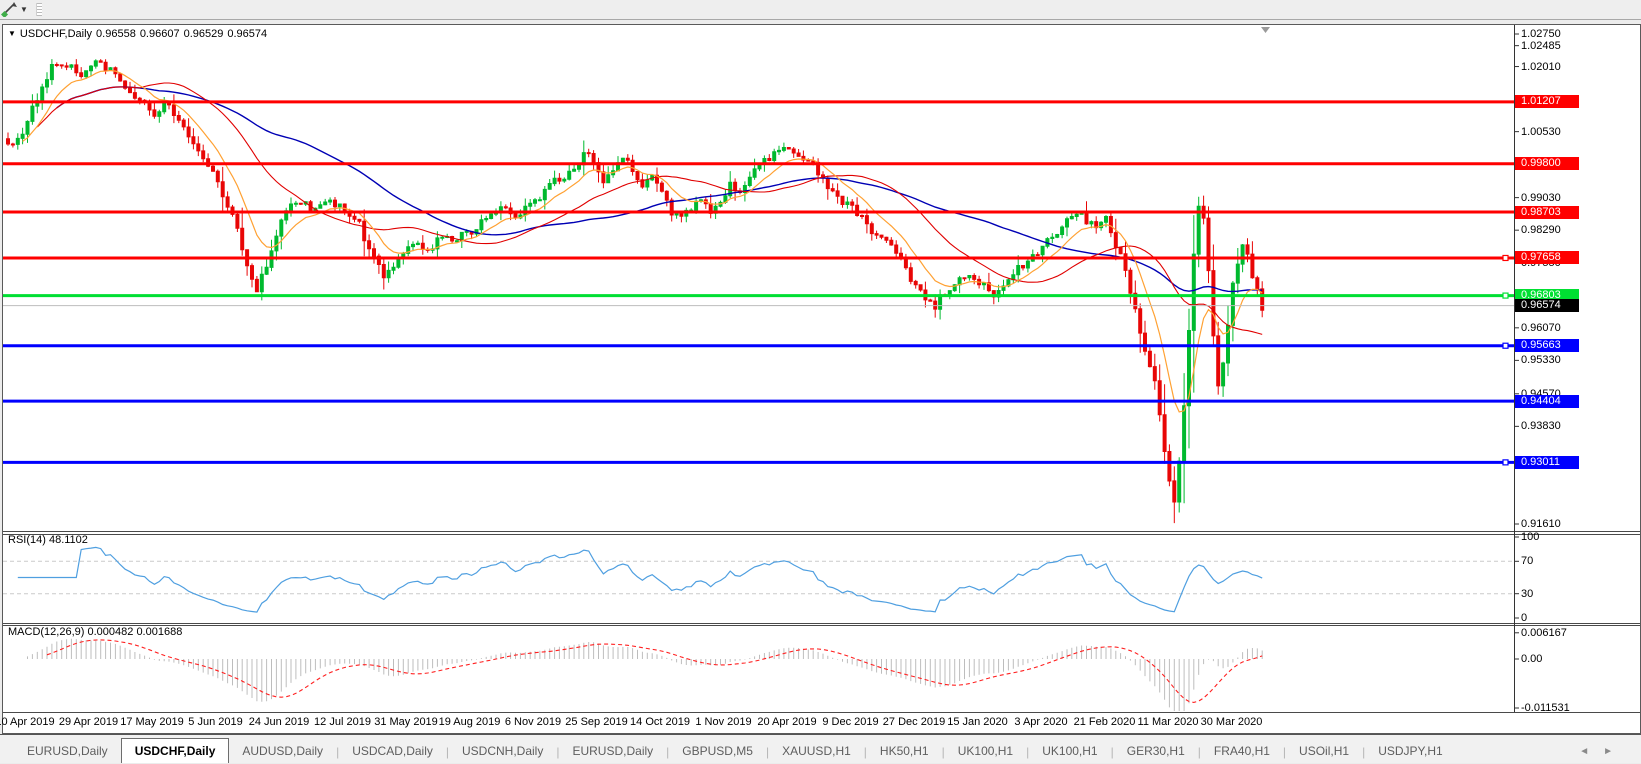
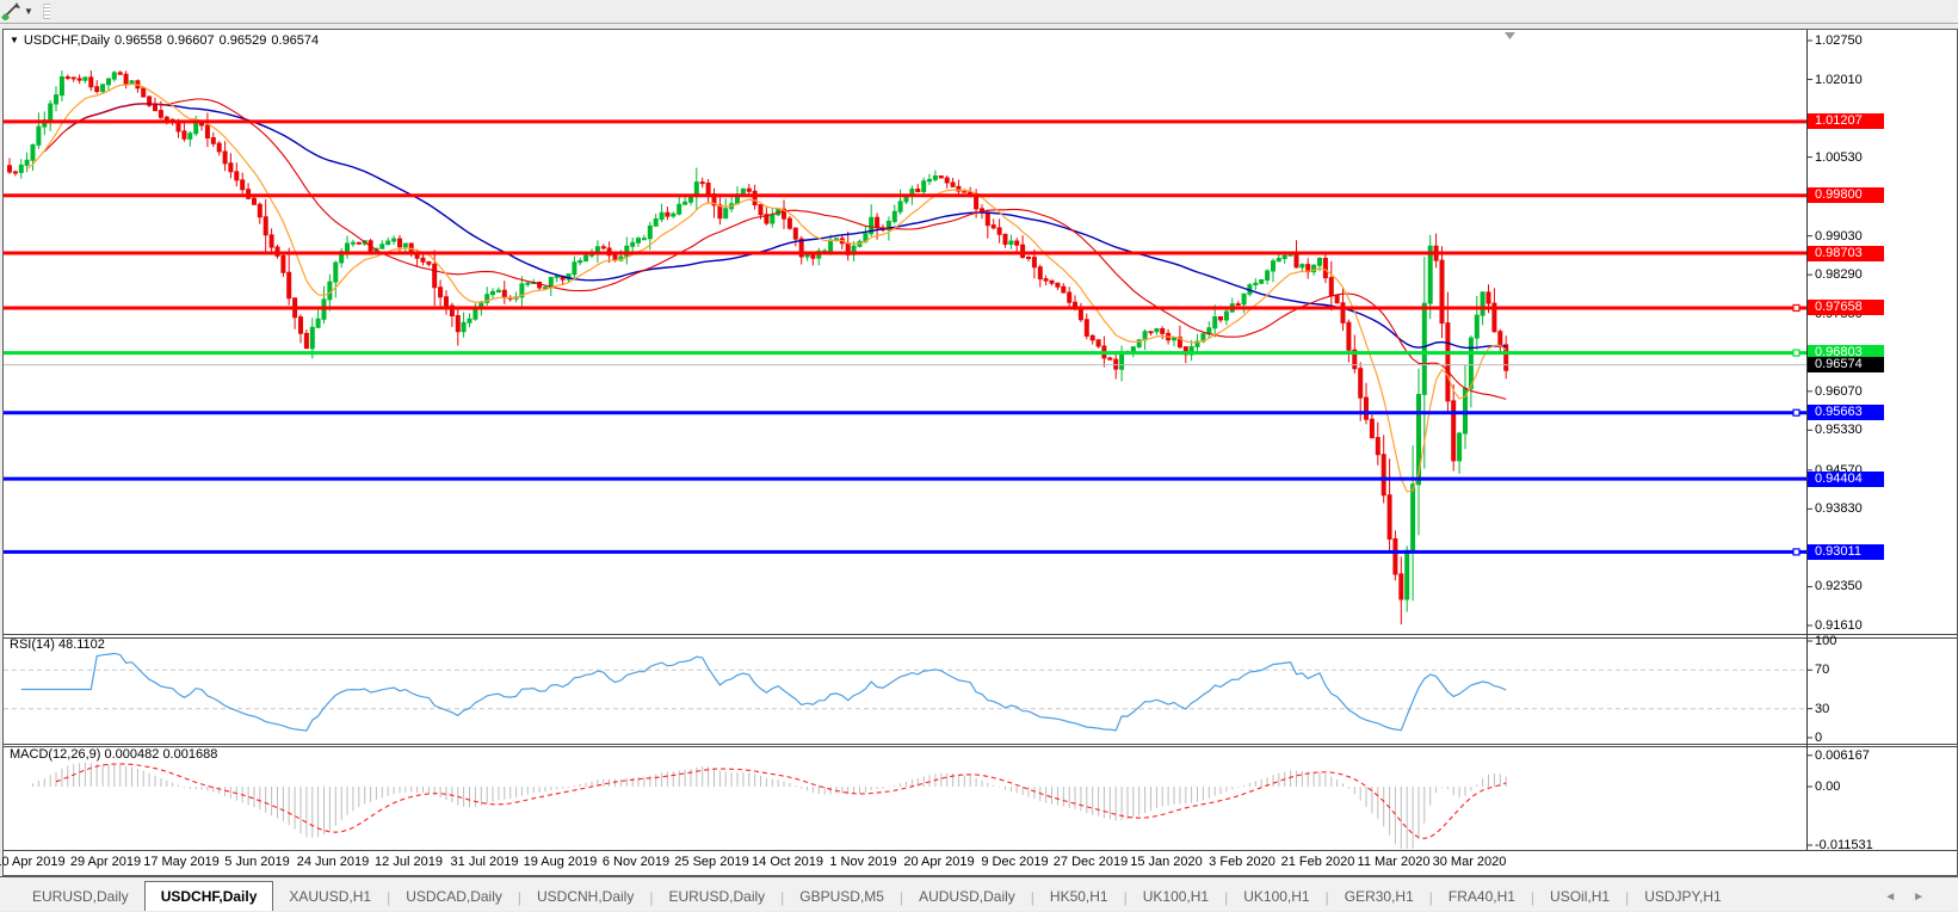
  ▼
  ▼ USDCHF,Daily 0.96558 0.96607 0.96529 0.96574
  RSI(14) 48.1102
  MACD(12,26,9) 0.000482 0.001688
  1.02750
  1.02010
  1.00530
  0.99030
  0.98290
  0.96070
  0.95330
  0.93830
- 1.02485
+ 0.92350
  0.91610
  100
  70
  30
  0
  0.006167
  0.00
  -0.011531
  1.01207
  0.99800
  0.98703
  0.97658
  0.96803
  0.95663
  0.94404
  0.93011
  0.96574
  0 Apr 2019
  29 Apr 2019
  17 May 2019
  5 Jun 2019
  24 Jun 2019
  12 Jul 2019
- 31 May 2019
+ 31 Jul 2019
  19 Aug 2019
  6 Nov 2019
  25 Sep 2019
  14 Oct 2019
  1 Nov 2019
  20 Apr 2019
  9 Dec 2019
  27 Dec 2019
  15 Jan 2020
- 3 Apr 2020
+ 3 Feb 2020
  21 Feb 2020
  11 Mar 2020
  30 Mar 2020
  EURUSD,Daily
  USDCHF,Daily
- AUDUSD,Daily
+ XAUUSD,H1
  |
  USDCAD,Daily
  |
  USDCNH,Daily
  |
  EURUSD,Daily
  |
  GBPUSD,M5
  |
- XAUUSD,H1
+ AUDUSD,Daily
  |
  HK50,H1
  |
  UK100,H1
  |
  UK100,H1
  |
  GER30,H1
  |
  FRA40,H1
  |
  USOil,H1
  |
  USDJPY,H1
  ◄►
